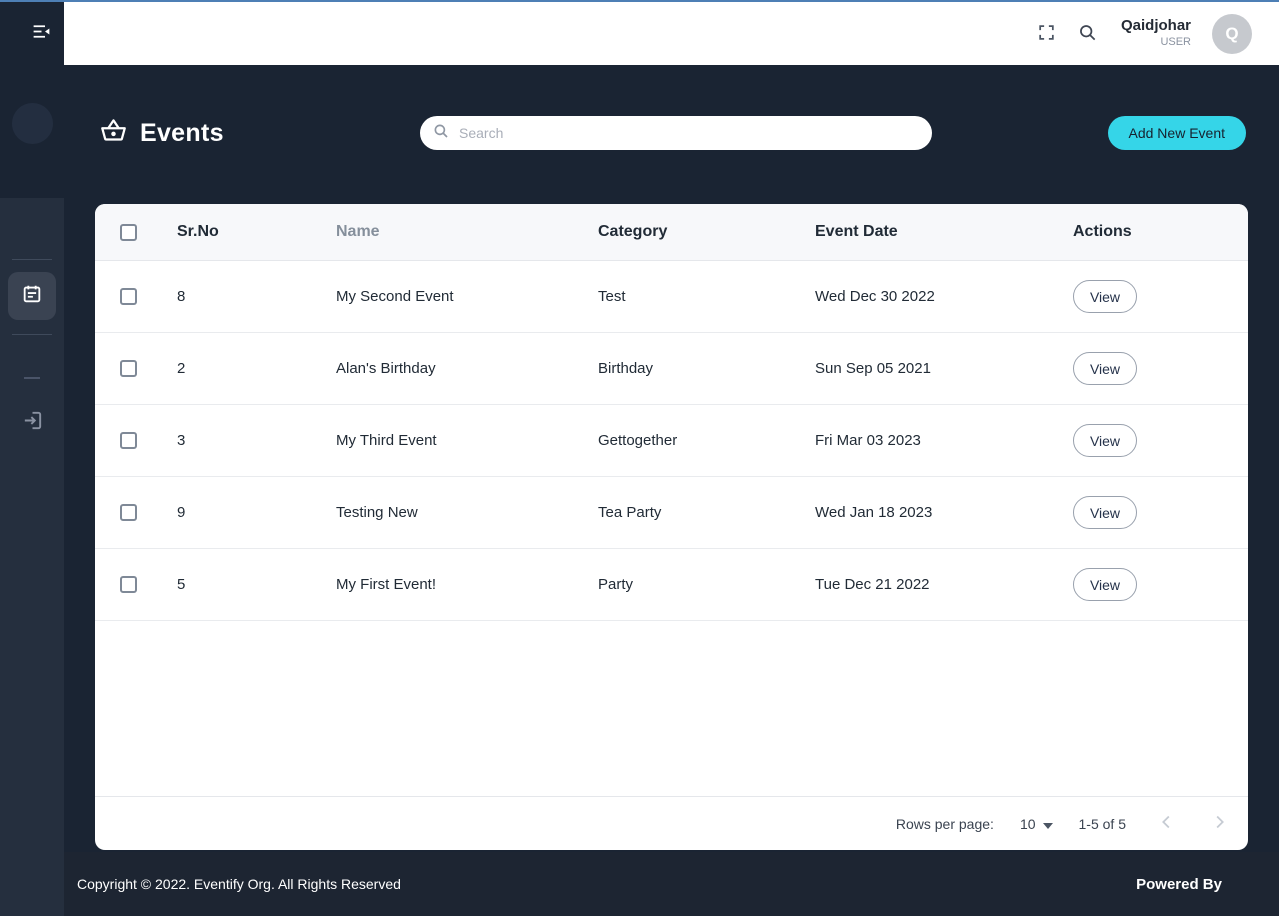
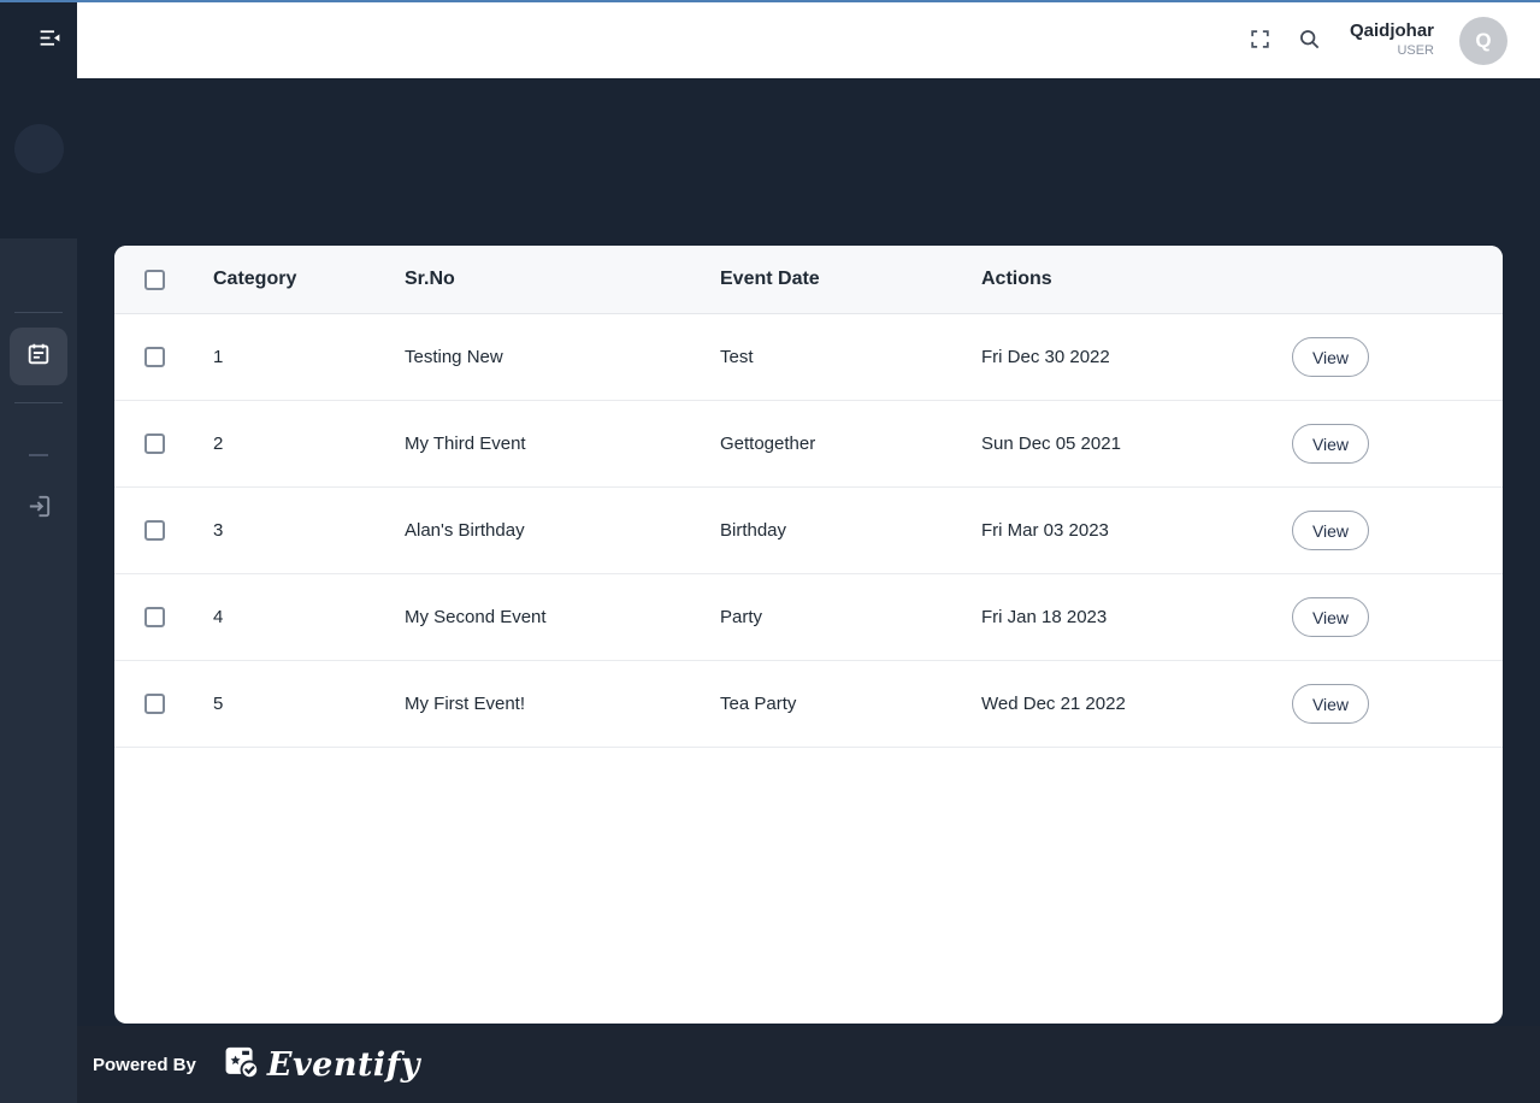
  Qaidjohar
  USER
  Q
- Events
- Search
- Add New Event
- Sr.No
+ Category
- Name
- Category
+ Sr.No
  Event Date
  Actions
- 8
+ 1
- My Second Event
+ Testing New
  Test
- Wed Dec 30 2022
+ Fri Dec 30 2022
  View
  2
- Alan's Birthday
+ My Third Event
- Birthday
+ Gettogether
- Sun Sep 05 2021
+ Sun Dec 05 2021
  View
  3
- My Third Event
+ Alan's Birthday
- Gettogether
+ Birthday
  Fri Mar 03 2023
  View
- 9
+ 4
- Testing New
+ My Second Event
- Tea Party
+ Party
- Wed Jan 18 2023
+ Fri Jan 18 2023
  View
  5
  My First Event!
- Party
+ Tea Party
- Tue Dec 21 2022
+ Wed Dec 21 2022
  View
- Rows per page:
- 10
- 1-5 of 5
- Copyright © 2022. Eventify Org. All Rights Reserved
  Powered By
+ Eventify
